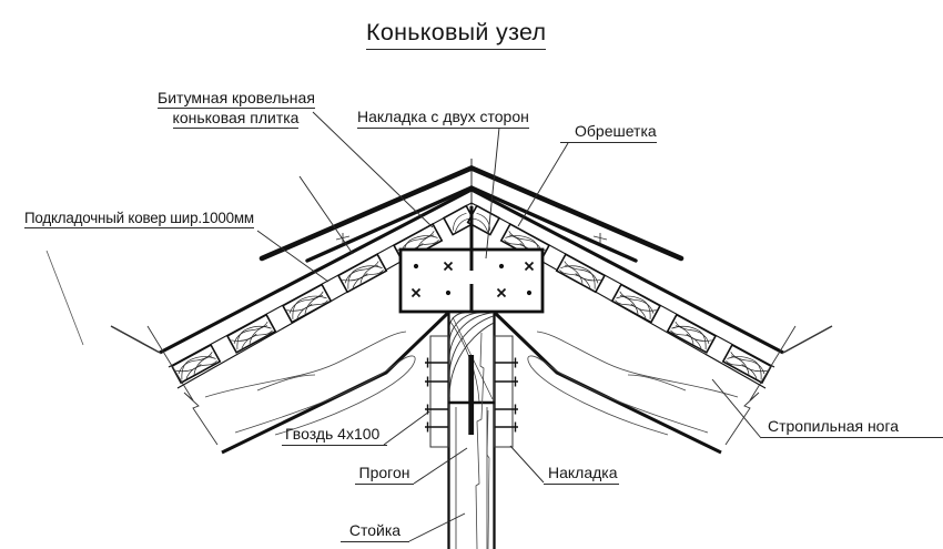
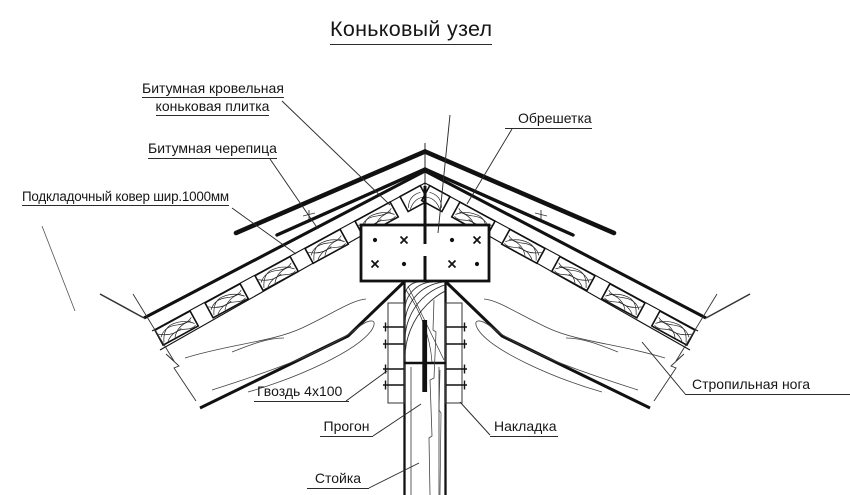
  Коньковый узел
  Битумная кровельная
  коньковая плитка
+ Битумная черепица
  Подкладочный ковер шир.1000мм
- Накладка с двух сторон
  Обрешетка
  Стропильная нога
  Гвоздь 4x100
  Прогон
  Накладка
  Стойка
